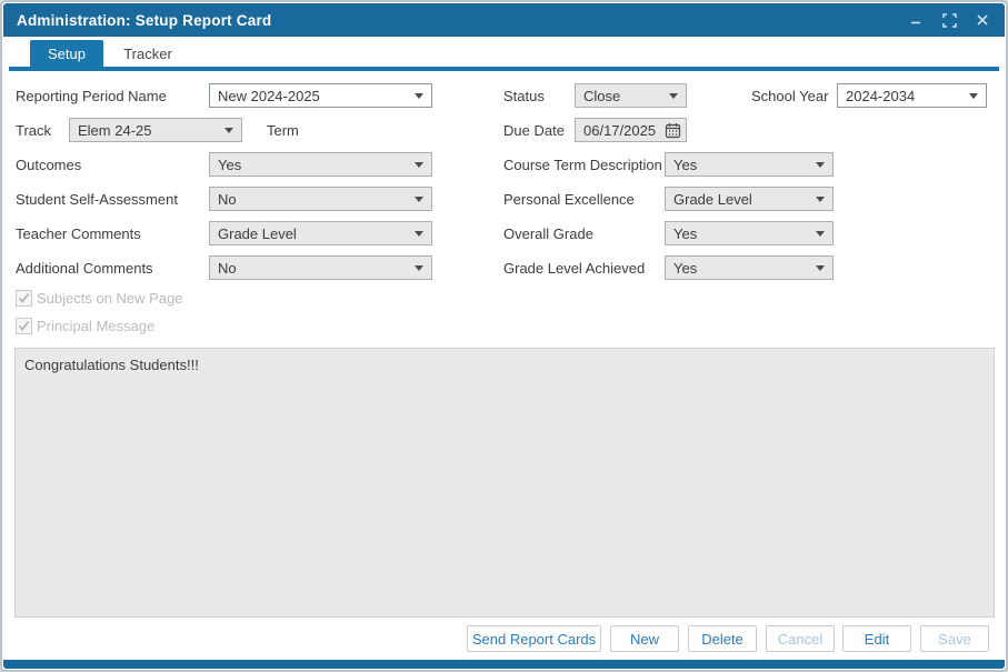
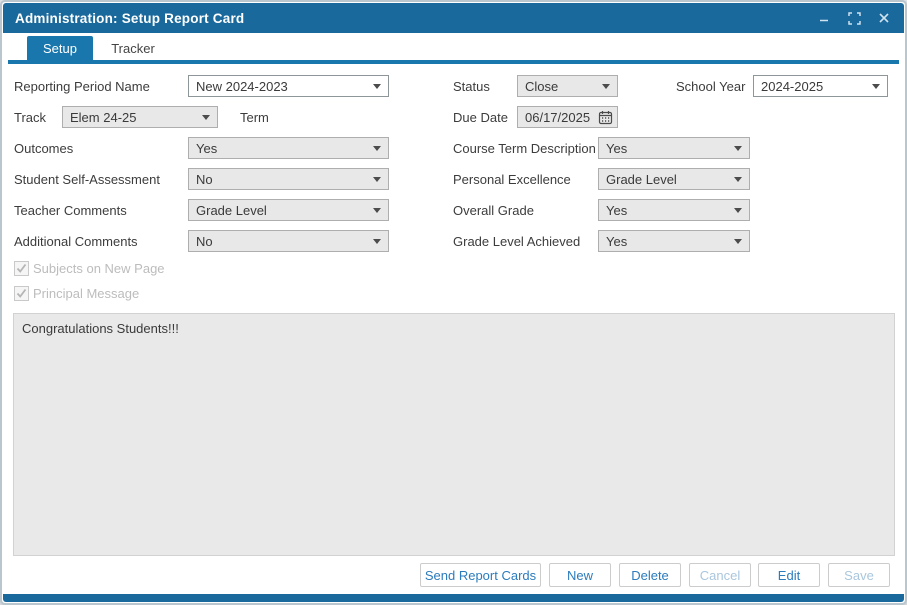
  Administration: Setup Report Card
  Setup
  Tracker
  Reporting Period Name
- New 2024-2025
+ New 2024-2023
  Status
  Close
  School Year
- 2024-2034
+ 2024-2025
  Track
  Elem 24-25
  Term
  Due Date
  06/17/2025
  Outcomes
  Yes
  Course Term Description
  Yes
  Student Self-Assessment
  No
  Personal Excellence
  Grade Level
  Teacher Comments
  Grade Level
  Overall Grade
  Yes
  Additional Comments
  No
  Grade Level Achieved
  Yes
  Subjects on New Page
  Principal Message
  Congratulations Students!!!
  Send Report Cards
  New
  Delete
  Cancel
  Edit
  Save
